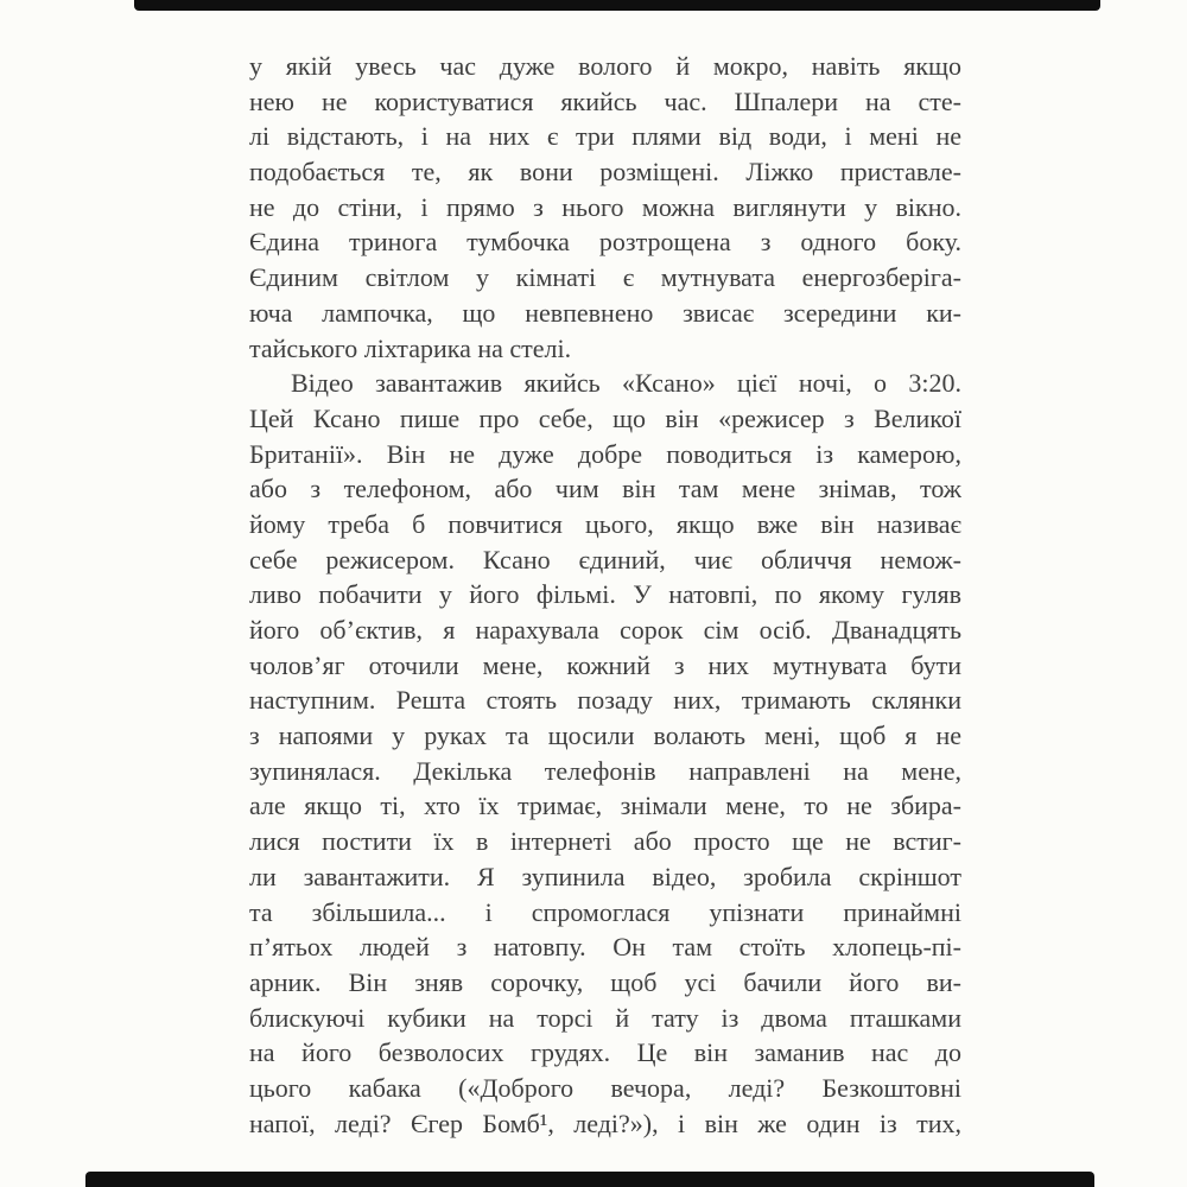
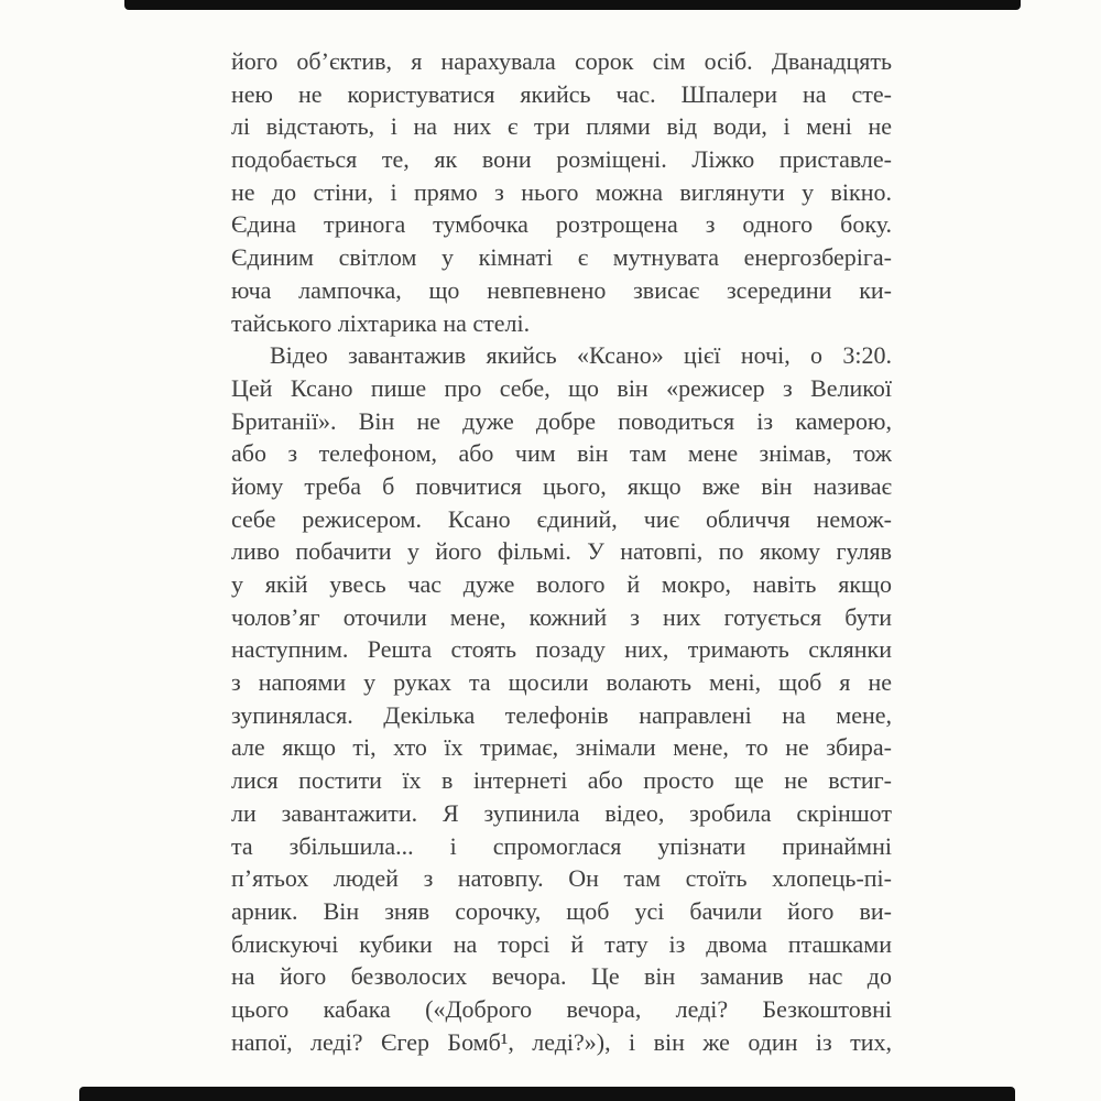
- у якій увесь час дуже волого й мокро, навіть якщо
+ його об’єктив, я нарахувала сорок сім осіб. Дванадцять
  нею не користуватися якийсь час. Шпалери на сте-
  лі відстають, і на них є три плями від води, і мені не
  подобається те, як вони розміщені. Ліжко приставле-
  не до стіни, і прямо з нього можна виглянути у вікно.
  Єдина тринога тумбочка розтрощена з одного боку.
  Єдиним світлом у кімнаті є мутнувата енергозберіга-
  юча лампочка, що невпевнено звисає зсередини ки-
  тайського ліхтарика на стелі.
  Відео завантажив якийсь «Ксано» цієї ночі, о 3:20.
  Цей Ксано пише про себе, що він «режисер з Великої
  Британії». Він не дуже добре поводиться із камерою,
  або з телефоном, або чим він там мене знімав, тож
  йому треба б повчитися цього, якщо вже він називає
  себе режисером. Ксано єдиний, чиє обличчя немож-
  ливо побачити у його фільмі. У натовпі, по якому гуляв
- його об’єктив, я нарахувала сорок сім осіб. Дванадцять
+ у якій увесь час дуже волого й мокро, навіть якщо
- чолов’яг оточили мене, кожний з них мутнувата бути
+ чолов’яг оточили мене, кожний з них готується бути
  наступним. Решта стоять позаду них, тримають склянки
  з напоями у руках та щосили волають мені, щоб я не
  зупинялася. Декілька телефонів направлені на мене,
  але якщо ті, хто їх тримає, знімали мене, то не збира-
  лися постити їх в інтернеті або просто ще не встиг-
  ли завантажити. Я зупинила відео, зробила скріншот
  та збільшила... і спромоглася упізнати принаймні
  п’ятьох людей з натовпу. Он там стоїть хлопець-пі-
  арник. Він зняв сорочку, щоб усі бачили його ви-
  блискуючі кубики на торсі й тату із двома пташками
- на його безволосих грудях. Це він заманив нас до
+ на його безволосих вечора. Це він заманив нас до
  цього кабака («Доброго вечора, леді? Безкоштовні
  напої, леді? Єгер Бомб¹, леді?»), і він же один із тих,
